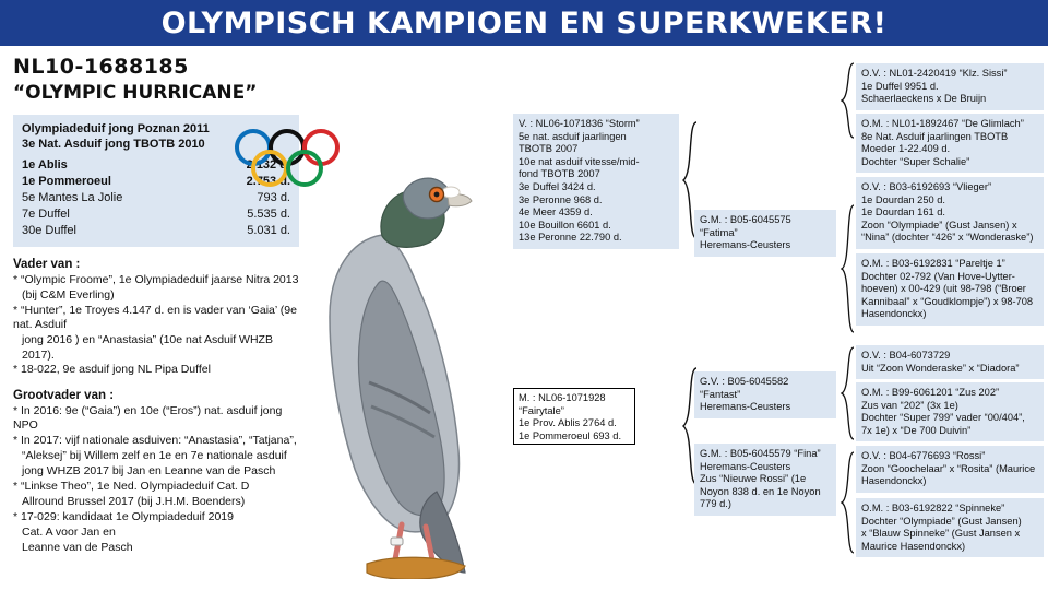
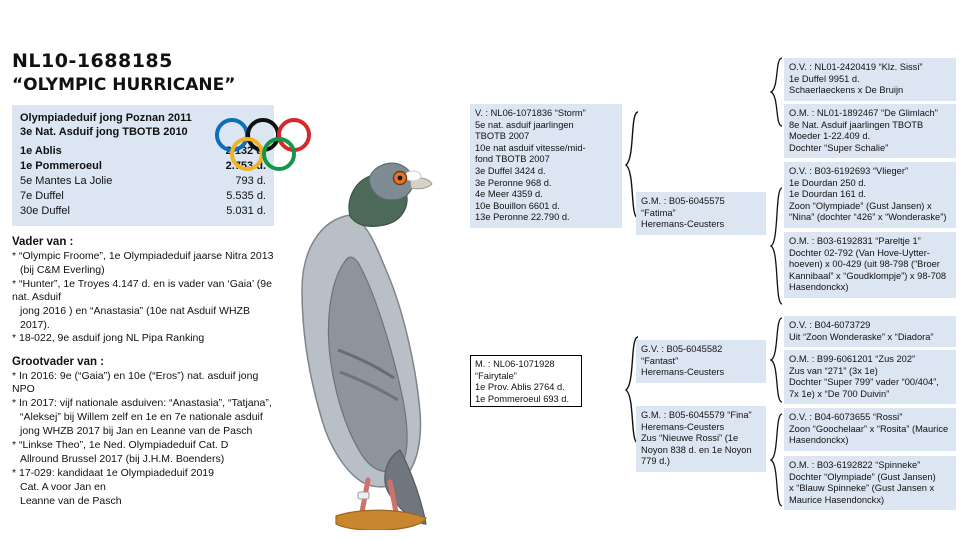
- OLYMPISCH KAMPIOEN EN SUPERKWEKER!
  NL10-1688185
  “OLYMPIC HURRICANE”
  Olympiadeduif jong Poznan 2011
  3e Nat. Asduif jong TBOTB 2010
  1e Ablis
  2.132 d.
  1e Pommeroeul
  2.753 d.
  5e Mantes La Jolie
  793 d.
  7e Duffel
  5.535 d.
  30e Duffel
  5.031 d.
  Vader van :
  * “Olympic Froome”, 1e Olympiadeduif jaarse Nitra 2013
  (bij C&M Everling)
  * “Hunter”, 1e Troyes 4.147 d. en is vader van ‘Gaia’ (9e nat. Asduif
  jong 2016 ) en “Anastasia” (10e nat Asduif WHZB 2017).
- * 18-022, 9e asduif jong NL Pipa Duffel
+ * 18-022, 9e asduif jong NL Pipa Ranking
  Grootvader van :
  * In 2016: 9e (“Gaia”) en 10e (“Eros”) nat. asduif jong NPO
  * In 2017: vijf nationale asduiven: “Anastasia”, “Tatjana”,
  “Aleksej” bij Willem zelf en 1e en 7e nationale asduif
  jong WHZB 2017 bij Jan en Leanne van de Pasch
  * “Linkse Theo”, 1e Ned. Olympiadeduif Cat. D
  Allround Brussel 2017 (bij J.H.M. Boenders)
  * 17-029: kandidaat 1e Olympiadeduif 2019
  Cat. A voor Jan en
  Leanne van de Pasch
  V. : NL06-1071836 “Storm”
  5e nat. asduif jaarlingen
  TBOTB 2007
  10e nat asduif vitesse/mid-
  fond TBOTB 2007
  3e Duffel 3424 d.
  3e Peronne 968 d.
  4e Meer 4359 d.
  10e Bouillon 6601 d.
  13e Peronne 22.790 d.
  M. : NL06-1071928
  “Fairytale”
  1e Prov. Ablis 2764 d.
  1e Pommeroeul 693 d.
  G.M. : B05-6045575 “Fatima”
  Heremans-Ceusters
  G.V. : B05-6045582 “Fantast”
  Heremans-Ceusters
  G.M. : B05-6045579 “Fina”
  Heremans-Ceusters
  Zus “Nieuwe Rossi” (1e
  Noyon 838 d. en 1e Noyon
  779 d.)
  O.V. : NL01-2420419 “Klz. Sissi”
  1e Duffel 9951 d.
  Schaerlaeckens x De Bruijn
  O.M. : NL01-1892467 “De Glimlach”
  8e Nat. Asduif jaarlingen TBOTB
  Moeder 1-22.409 d.
  Dochter “Super Schalie”
  O.V. : B03-6192693 “Vlieger”
  1e Dourdan 250 d.
  1e Dourdan 161 d.
  Zoon “Olympiade” (Gust Jansen) x
  “Nina” (dochter “426” x “Wonderaske”)
  O.M. : B03-6192831 “Pareltje 1”
  Dochter 02-792 (Van Hove-Uytter-
  hoeven) x 00-429 (uit 98-798 (“Broer
  Kannibaal” x “Goudklompje”) x 98-708
  Hasendonckx)
  O.V. : B04-6073729
  Uit “Zoon Wonderaske” x “Diadora”
  O.M. : B99-6061201 “Zus 202”
- Zus van “202” (3x 1e)
+ Zus van “271” (3x 1e)
  Dochter “Super 799” vader “00/404”,
  7x 1e) x “De 700 Duivin”
- O.V. : B04-6776693 “Rossi”
+ O.V. : B04-6073655 “Rossi”
  Zoon “Goochelaar” x “Rosita” (Maurice
  Hasendonckx)
  O.M. : B03-6192822 “Spinneke”
  Dochter “Olympiade” (Gust Jansen)
  x “Blauw Spinneke” (Gust Jansen x
  Maurice Hasendonckx)
